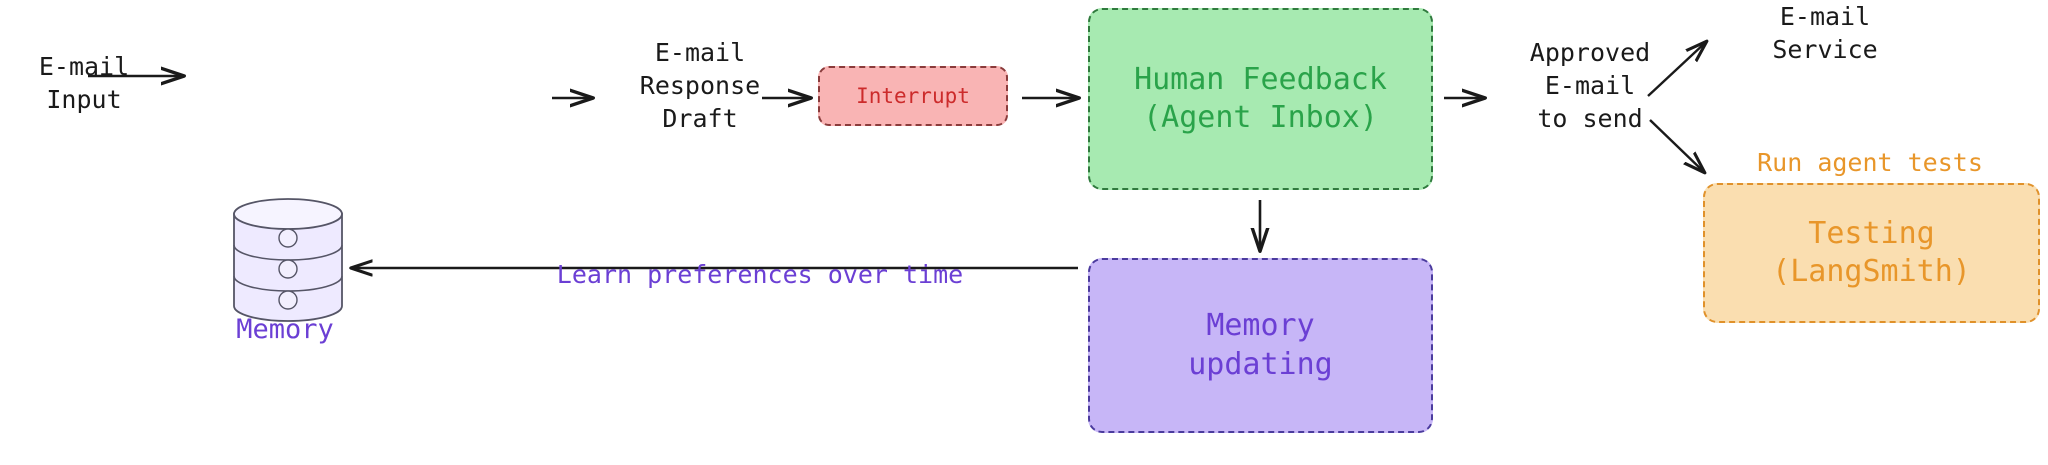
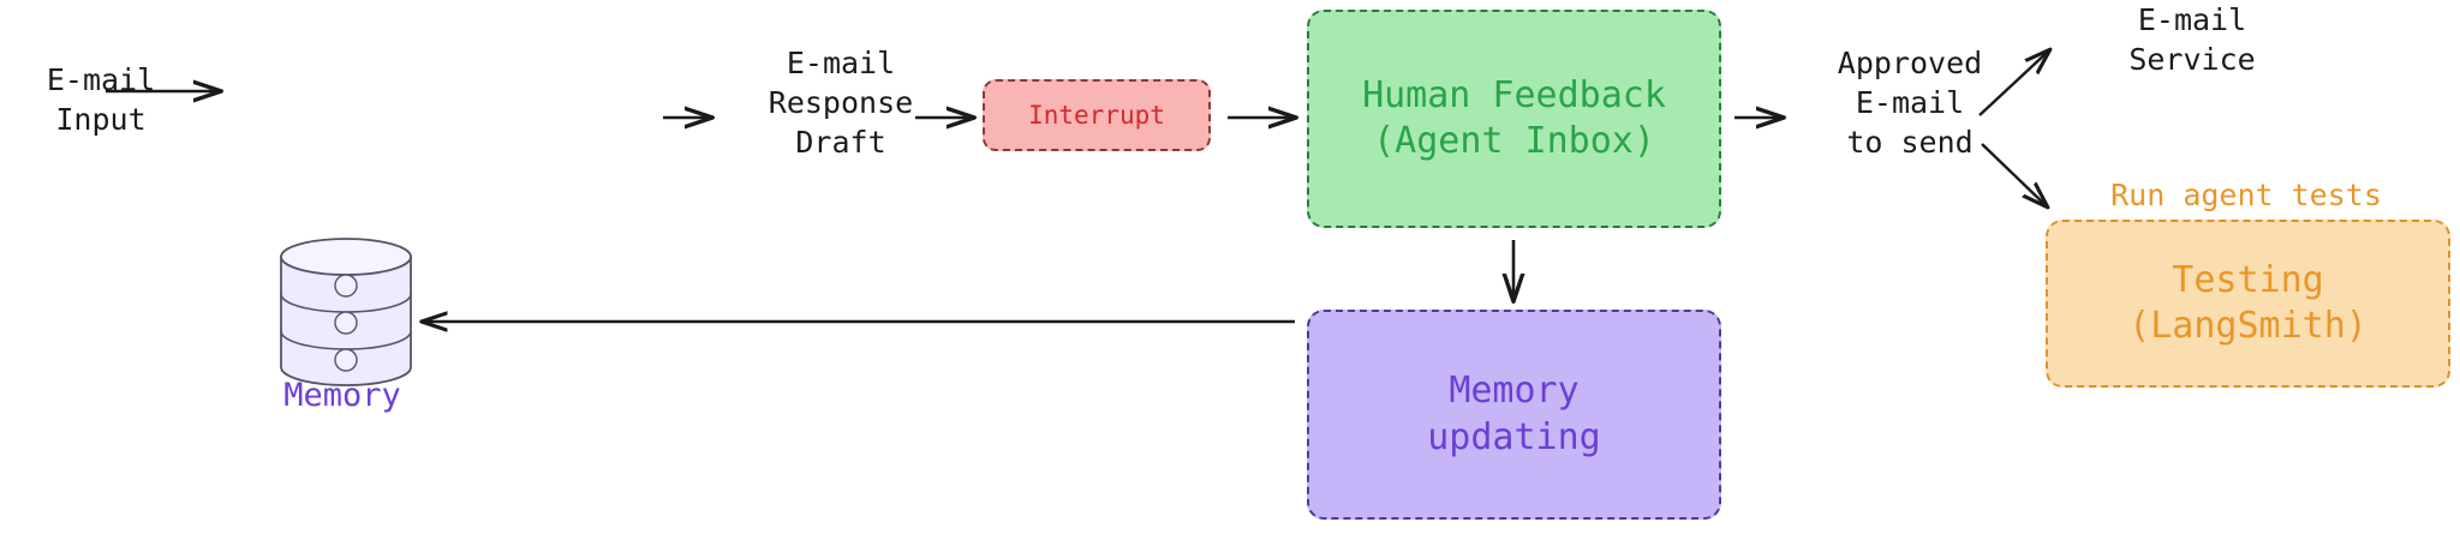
  Interrupt
  Human Feedback
  (Agent Inbox)
  Memory
  updating
  Testing
  (LangSmith)
  E-mail
  Input
  E-mail
  Response
  Draft
  Approved
  E-mail
  to send
  E-mail
  Service
  Run agent tests
- Learn preferences over time
  Memory
